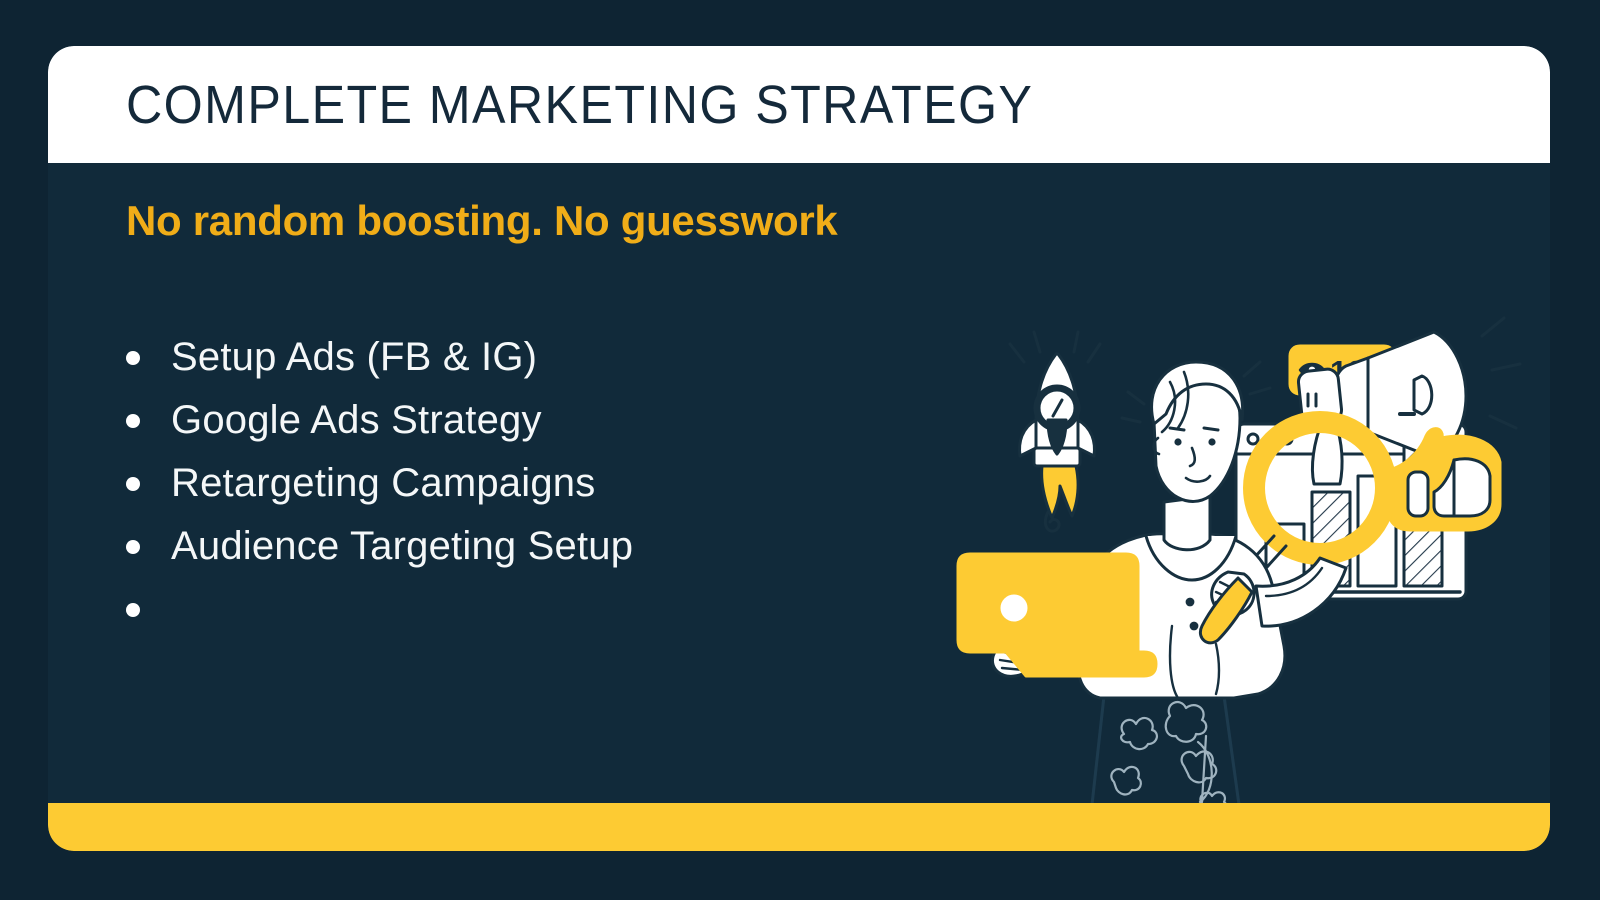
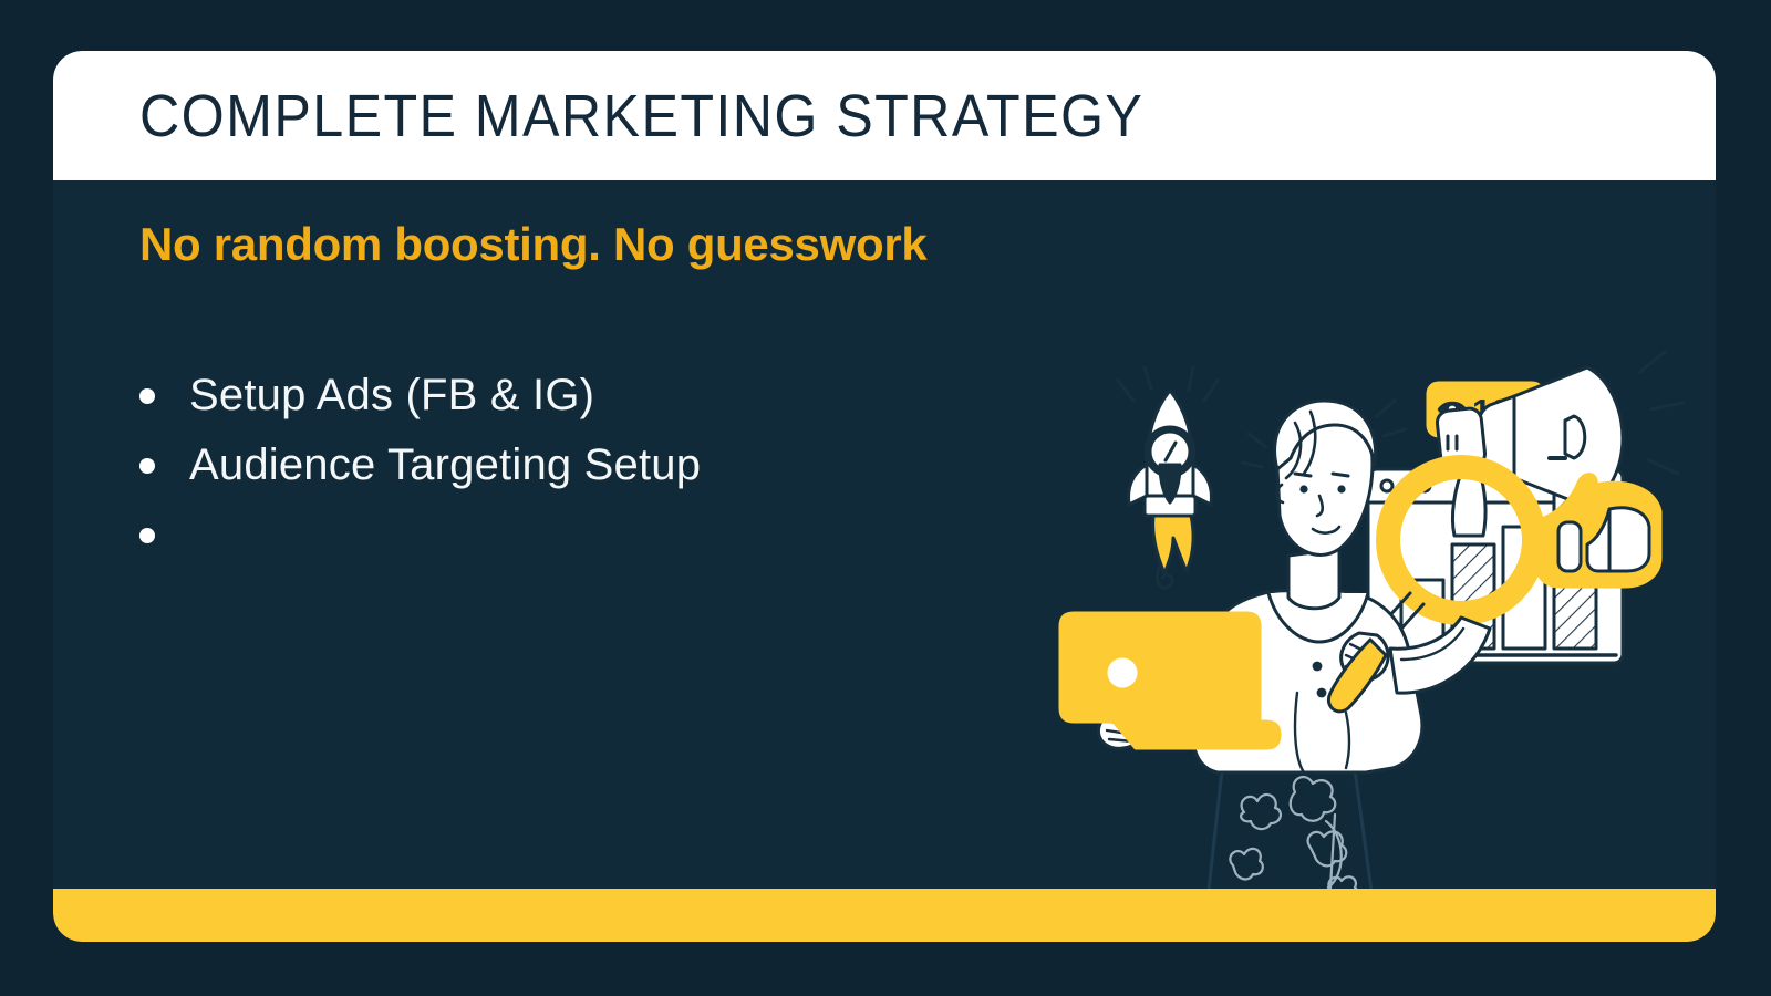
  COMPLETE MARKETING STRATEGY
  No random boosting. No guesswork
  Setup Ads (FB & IG)
- Google Ads Strategy
- Retargeting Campaigns
  Audience Targeting Setup
